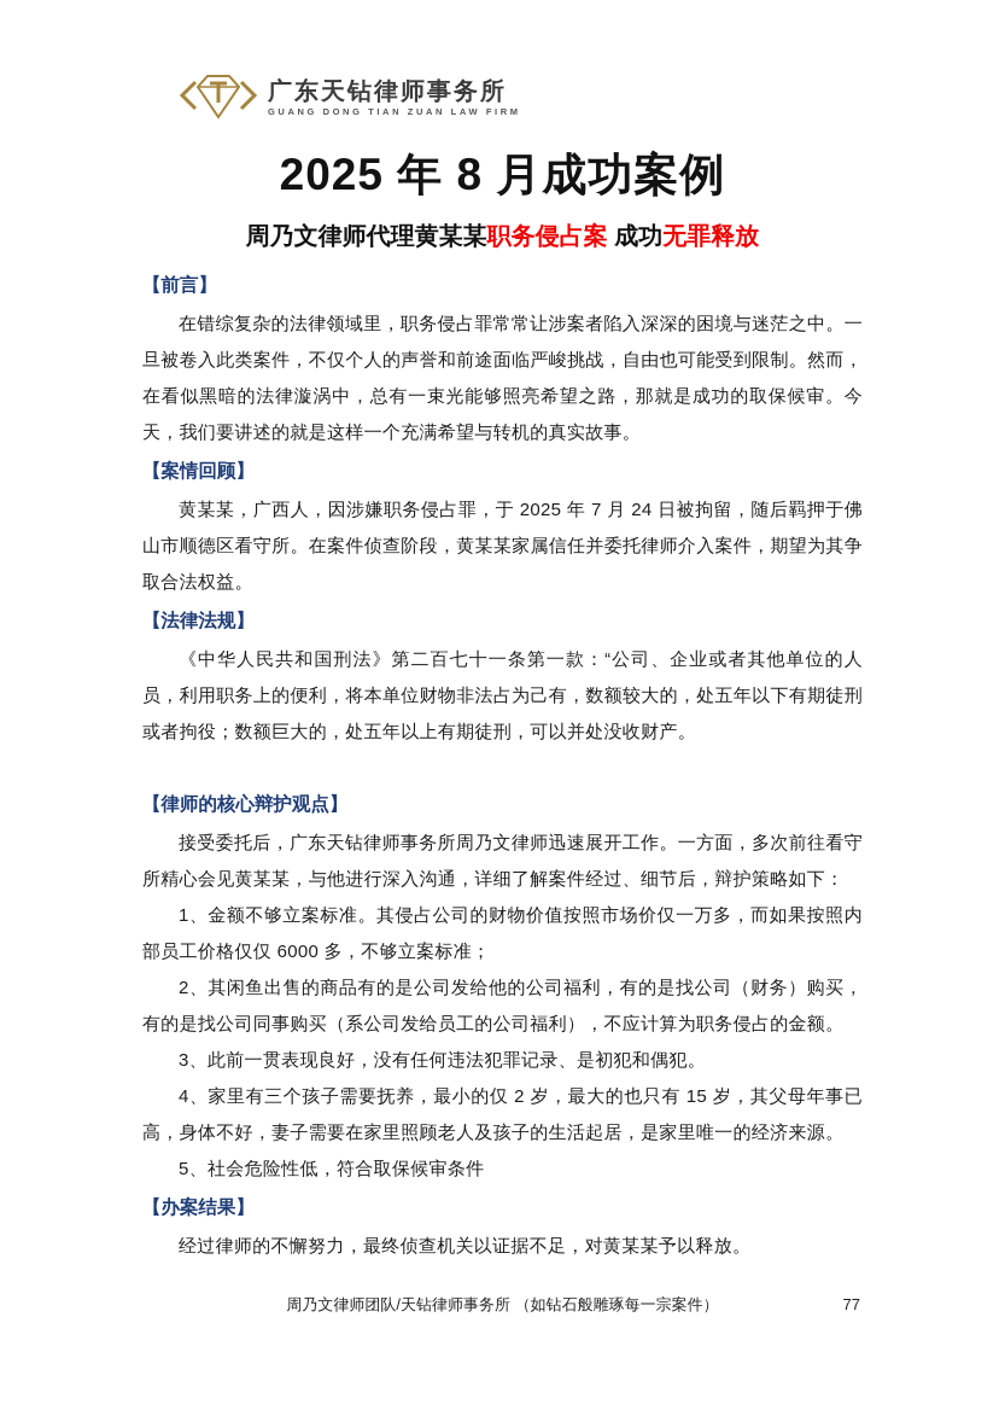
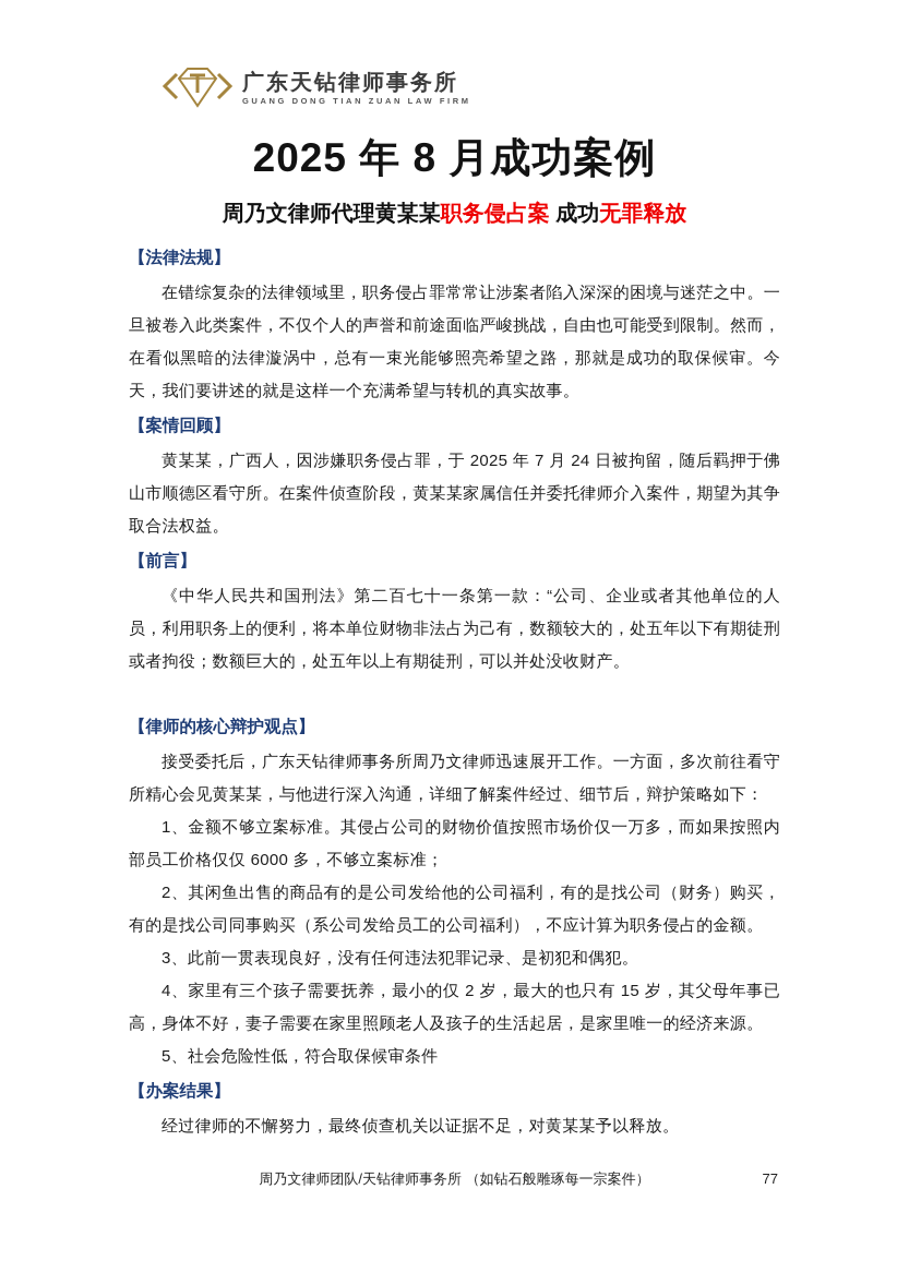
  广东天钻律师事务所
  GUANG DONG TIAN ZUAN LAW FIRM
  2025 年 8 月成功案例
  周乃文律师代理黄某某职务侵占案 成功无罪释放
- 【前言】
+ 【法律法规】
  在错综复杂的法律领域里，职务侵占罪常常让涉案者陷入深深的困境与迷茫之中。一旦被卷入此类案件，不仅个人的声誉和前途面临严峻挑战，自由也可能受到限制。然而，在看似黑暗的法律漩涡中，总有一束光能够照亮希望之路，那就是成功的取保候审。今天，我们要讲述的就是这样一个充满希望与转机的真实故事。
  【案情回顾】
  黄某某，广西人，因涉嫌职务侵占罪，于 2025 年 7 月 24 日被拘留，随后羁押于佛山市顺德区看守所。在案件侦查阶段，黄某某家属信任并委托律师介入案件，期望为其争取合法权益。
- 【法律法规】
+ 【前言】
  《中华人民共和国刑法》第二百七十一条第一款：“公司、企业或者其他单位的人员，利用职务上的便利，将本单位财物非法占为己有，数额较大的，处五年以下有期徒刑或者拘役；数额巨大的，处五年以上有期徒刑，可以并处没收财产。
  【律师的核心辩护观点】
  接受委托后，广东天钻律师事务所周乃文律师迅速展开工作。一方面，多次前往看守所精心会见黄某某，与他进行深入沟通，详细了解案件经过、细节后，辩护策略如下：
  1、金额不够立案标准。其侵占公司的财物价值按照市场价仅一万多，而如果按照内部员工价格仅仅 6000 多，不够立案标准；
  2、其闲鱼出售的商品有的是公司发给他的公司福利，有的是找公司（财务）购买，有的是找公司同事购买（系公司发给员工的公司福利），不应计算为职务侵占的金额。
  3、此前一贯表现良好，没有任何违法犯罪记录、是初犯和偶犯。
  4、家里有三个孩子需要抚养，最小的仅 2 岁，最大的也只有 15 岁，其父母年事已高，身体不好，妻子需要在家里照顾老人及孩子的生活起居，是家里唯一的经济来源。
  5、社会危险性低，符合取保候审条件
  【办案结果】
  经过律师的不懈努力，最终侦查机关以证据不足，对黄某某予以释放。
  周乃文律师团队/天钻律师事务所 （如钻石般雕琢每一宗案件）
  77
